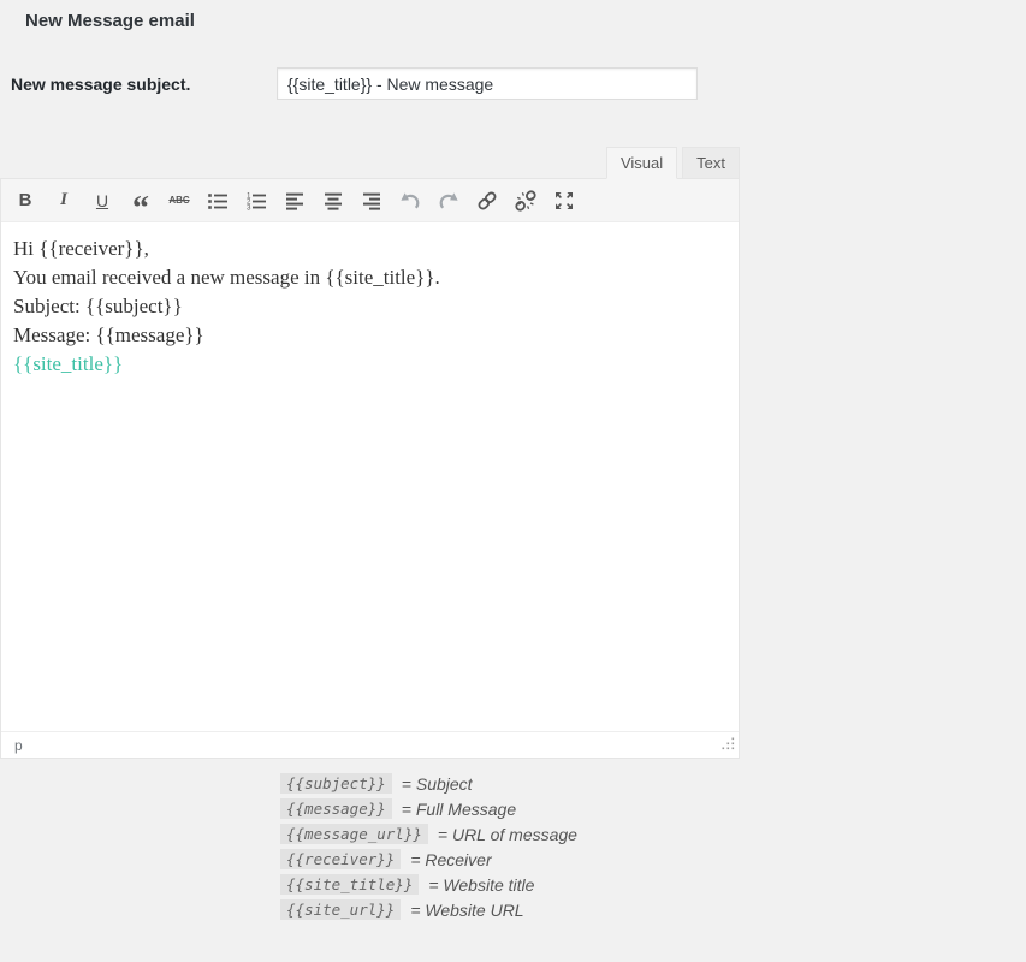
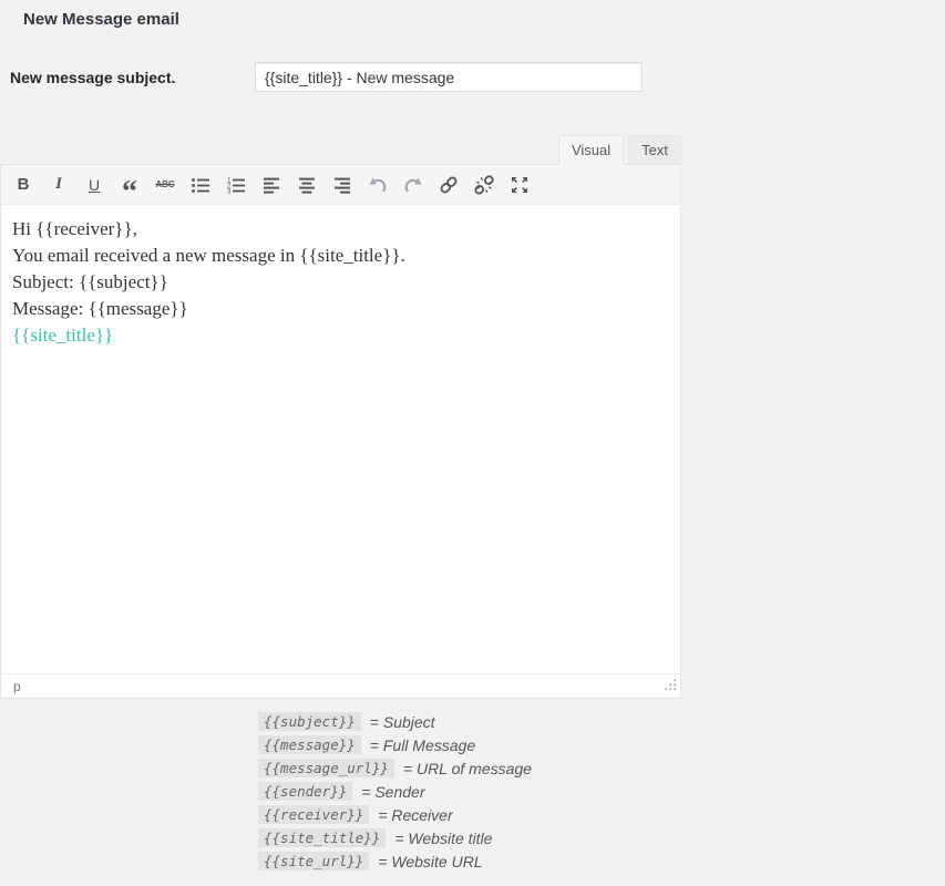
  New Message email
  New message subject.
  {{site_title}} - New message
  Visual
  Text
  B
  I
  U
  “
  ABC
  Hi {{receiver}},
  You email received a new message in {{site_title}}.
  Subject: {{subject}}
  Message: {{message}}
  {{site_title}}
  p
  {{subject}}
  = Subject
  {{message}}
  = Full Message
  {{message_url}}
  = URL of message
+ {{sender}}
+ = Sender
  {{receiver}}
  = Receiver
  {{site_title}}
  = Website title
  {{site_url}}
  = Website URL
